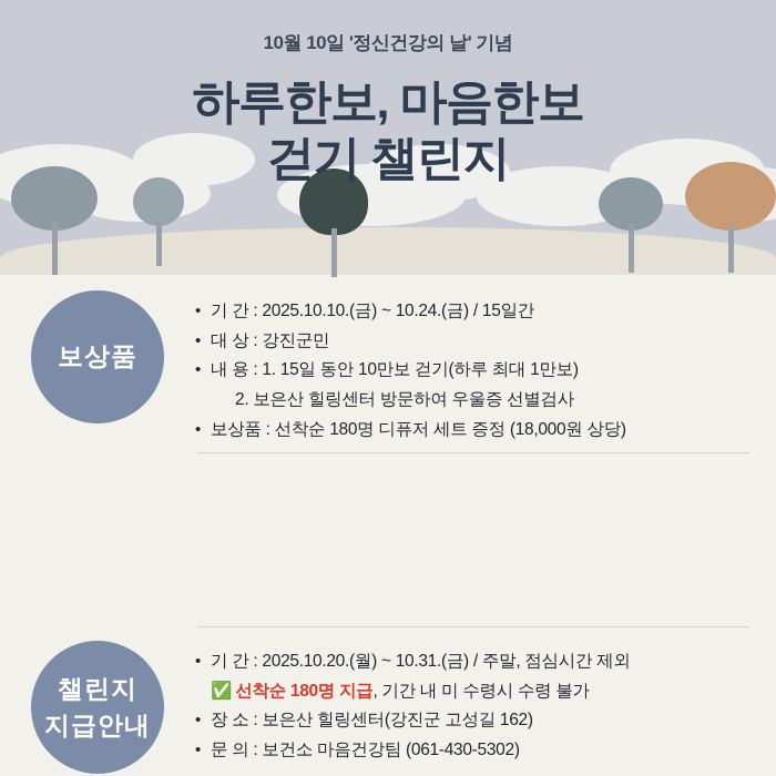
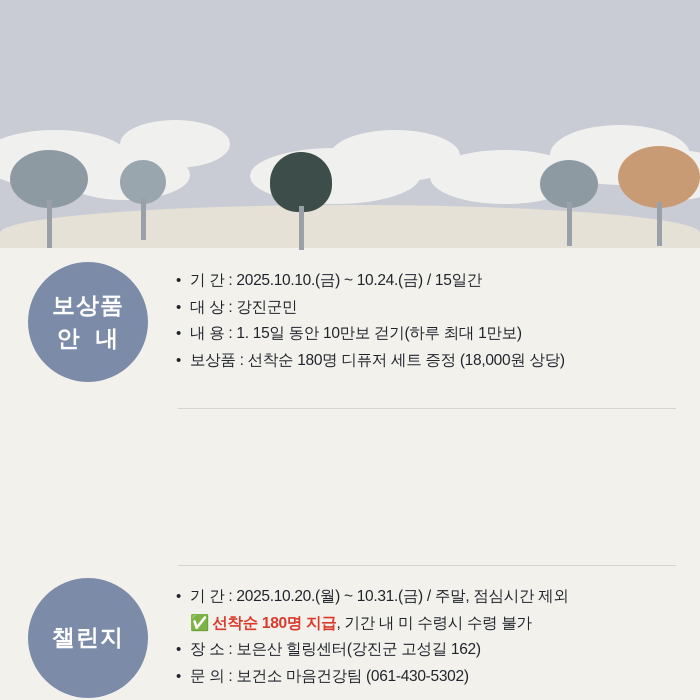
- 10월 10일 '정신건강의 날' 기념
- 하루한보, 마음한보
- 걷기 챌린지
  보상품
+ 안 내
  •
  기 간 : 2025.10.10.(금) ~ 10.24.(금) / 15일간
  •
  대 상 : 강진군민
  •
  내 용 : 1. 15일 동안 10만보 걷기(하루 최대 1만보)
- 2. 보은산 힐링센터 방문하여 우울증 선별검사
  •
  보상품 : 선착순 180명 디퓨저 세트 증정 (18,000원 상당)
  챌린지
- 지급안내
  •
  기 간 : 2025.10.20.(월) ~ 10.31.(금) / 주말, 점심시간 제외
  ✅
  선착순 180명 지급, 기간 내 미 수령시 수령 불가
  •
  장 소 : 보은산 힐링센터(강진군 고성길 162)
  •
  문 의 : 보건소 마음건강팀 (061-430-5302)
